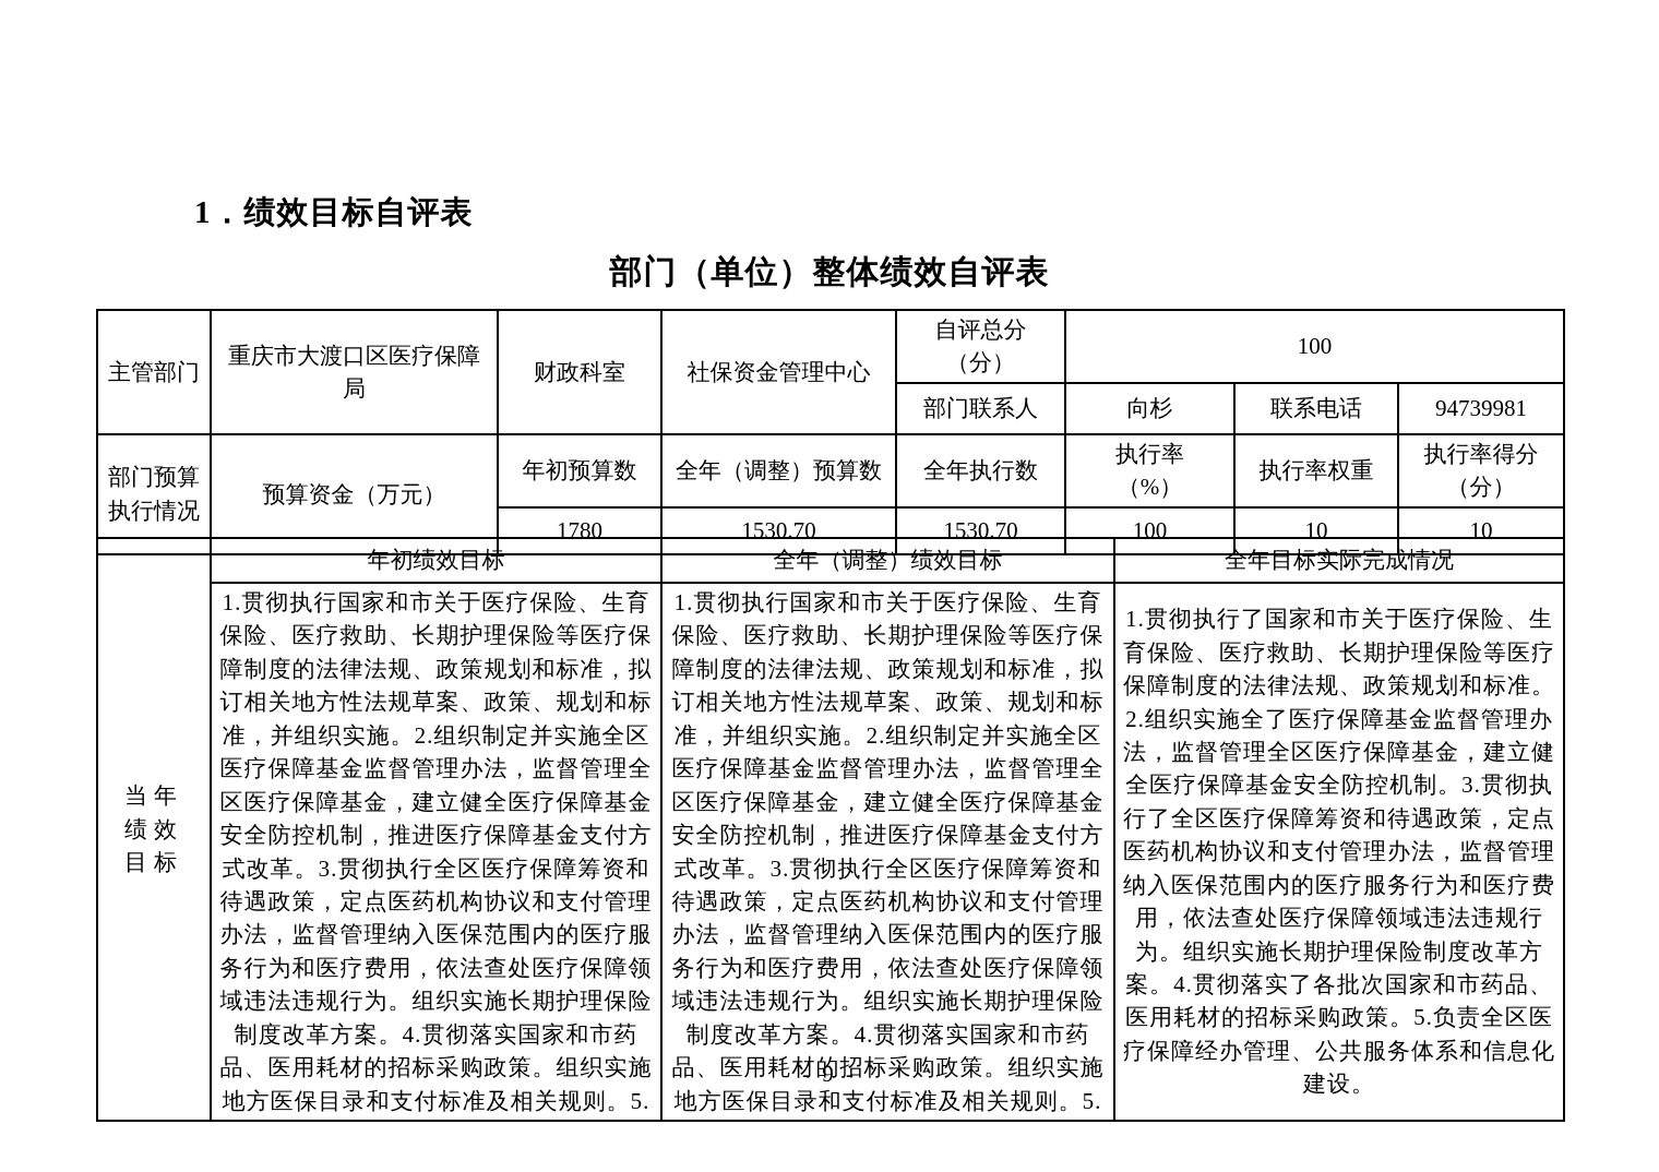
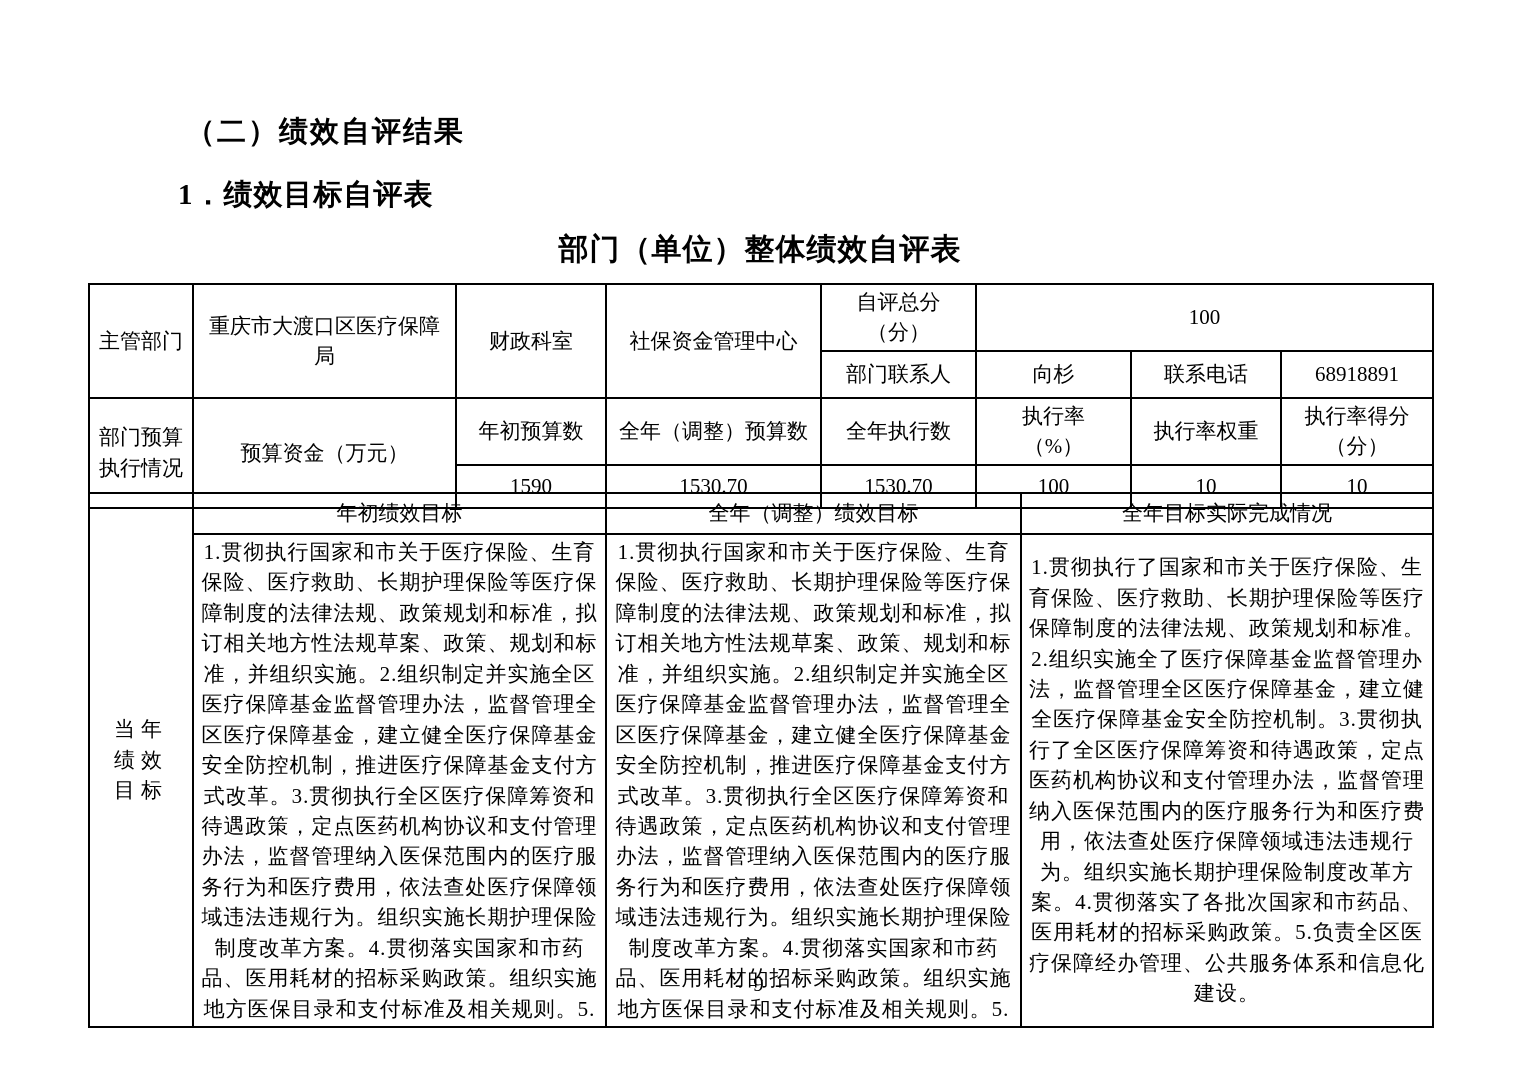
+ （二）绩效自评结果
  1．绩效目标自评表
  部门（单位）整体绩效自评表
  主管部门	重庆市大渡口区医疗保障 局	财政科室	社保资金管理中心	自评总分 （分）	100
- 部门联系人	向杉	联系电话	94739981
+ 部门联系人	向杉	联系电话	68918891
  部门预算 执行情况	预算资金（万元）	年初预算数	全年（调整）预算数	全年执行数	执行率 （%）	执行率权重	执行率得分 （分）
- 1780	1530.70	1530.70	100	10	10
+ 1590	1530.70	1530.70	100	10	10
  当年 绩效 目标	年初绩效目标	全年（调整）绩效目标	全年目标实际完成情况
  1.贯彻执行国家和市关于医疗保险、生育保险、医疗救助、长期护理保险等医疗保障制度的法律法规、政策规划和标准，拟订相关地方性法规草案、政策、规划和标准，并组织实施。2.组织制定并实施全区医疗保障基金监督管理办法，监督管理全区医疗保障基金，建立健全医疗保障基金安全防控机制，推进医疗保障基金支付方式改革。3.贯彻执行全区医疗保障筹资和待遇政策，定点医药机构协议和支付管理办法，监督管理纳入医保范围内的医疗服务行为和医疗费用，依法查处医疗保障领域违法违规行为。组织实施长期护理保险制度改革方案。4.贯彻落实国家和市药品、医用耗材的招标采购政策。组织实施地方医保目录和支付标准及相关规则。5.	1.贯彻执行国家和市关于医疗保险、生育保险、医疗救助、长期护理保险等医疗保障制度的法律法规、政策规划和标准，拟订相关地方性法规草案、政策、规划和标准，并组织实施。2.组织制定并实施全区医疗保障基金监督管理办法，监督管理全区医疗保障基金，建立健全医疗保障基金安全防控机制，推进医疗保障基金支付方式改革。3.贯彻执行全区医疗保障筹资和待遇政策，定点医药机构协议和支付管理办法，监督管理纳入医保范围内的医疗服务行为和医疗费用，依法查处医疗保障领域违法违规行为。组织实施长期护理保险制度改革方案。4.贯彻落实国家和市药品、医用耗材的招标采购政策。组织实施地方医保目录和支付标准及相关规则。5.	1.贯彻执行了国家和市关于医疗保险、生育保险、医疗救助、长期护理保险等医疗保障制度的法律法规、政策规划和标准。2.组织实施全了医疗保障基金监督管理办法，监督管理全区医疗保障基金，建立健全医疗保障基金安全防控机制。3.贯彻执行了全区医疗保障筹资和待遇政策，定点医药机构协议和支付管理办法，监督管理纳入医保范围内的医疗服务行为和医疗费用，依法查处医疗保障领域违法违规行为。组织实施长期护理保险制度改革方案。4.贯彻落实了各批次国家和市药品、医用耗材的招标采购政策。5.负责全区医疗保障经办管理、公共服务体系和信息化建设。
  - 9 -
